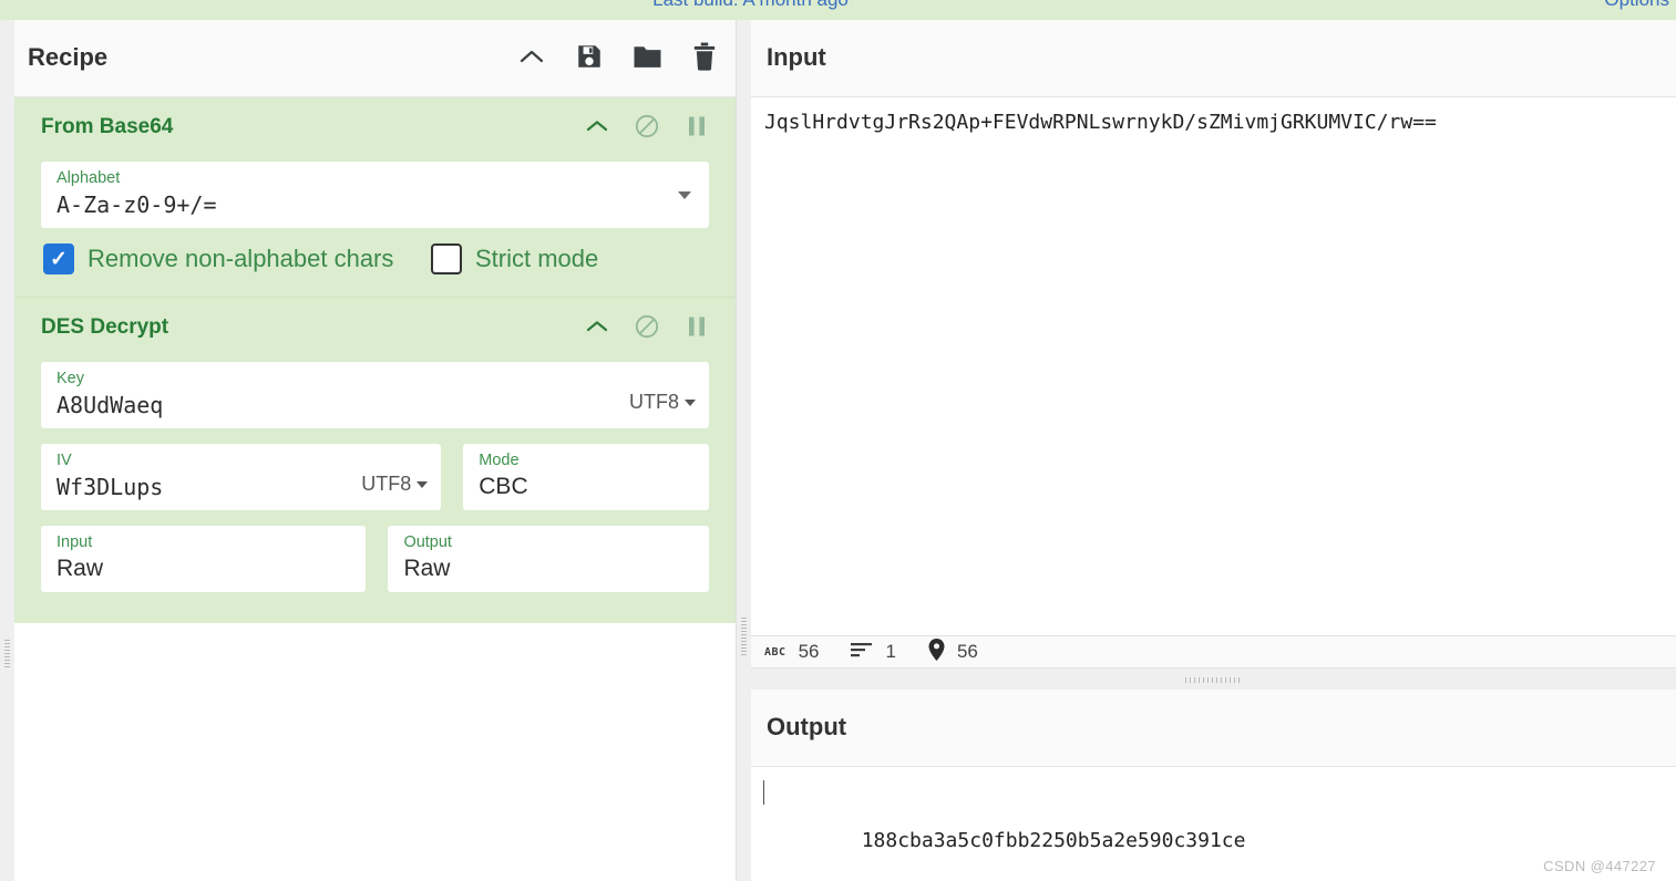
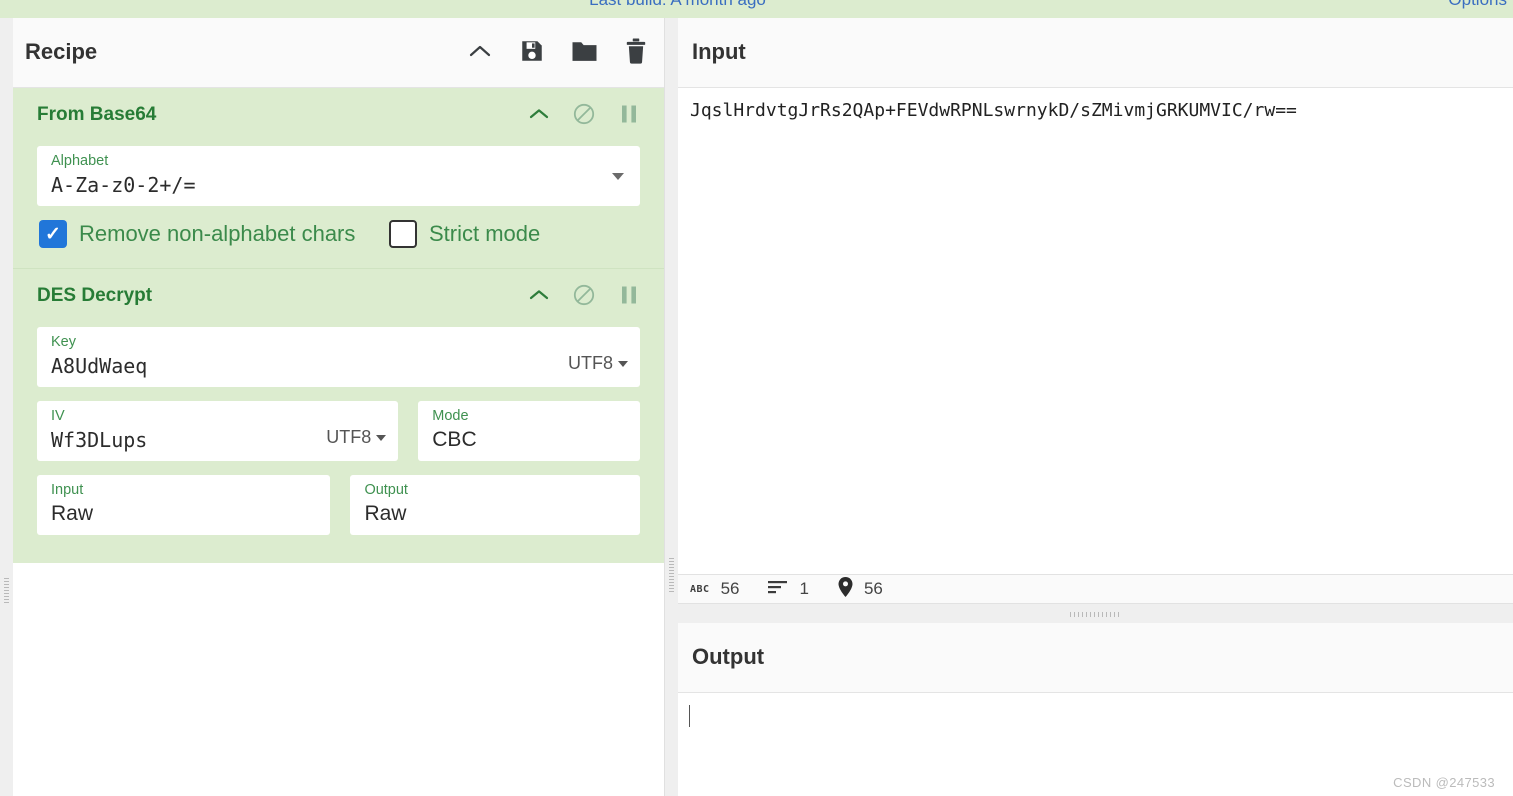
  Recipe
  From Base64
  Alphabet
- A-Za-z0-9+/=
+ A-Za-z0-2+/=
  ✓
  Remove non-alphabet chars
  Strict mode
  DES Decrypt
  Key
  A8UdWaeq
  UTF8
  IV
  Wf3DLups
  UTF8
  Mode
  CBC
  Input
  Raw
  Output
  Raw
  Input
  JqslHrdvtgJrRs2QAp+FEVdwRPNLswrnykD/sZMivmjGRKUMVIC/rw==
  ABC
  56
  1
  56
  Output
- 188cba3a5c0fbb2250b5a2e590c391ce
- CSDN @447227
+ CSDN @247533
